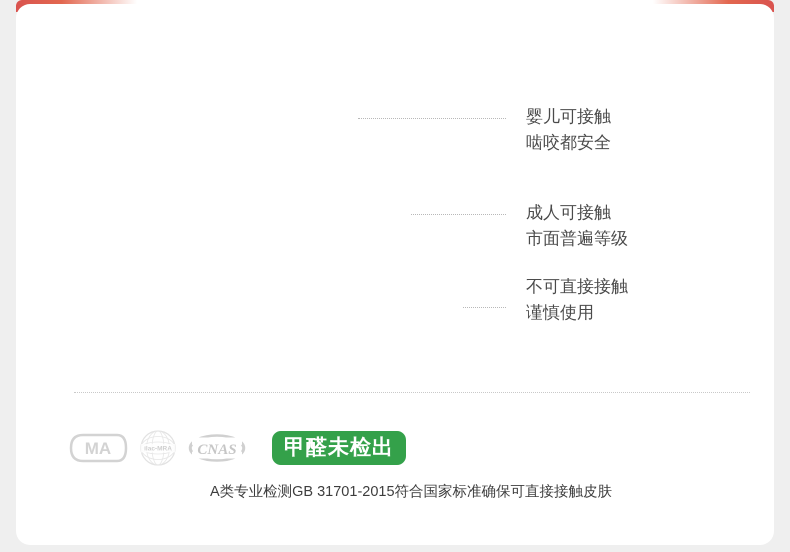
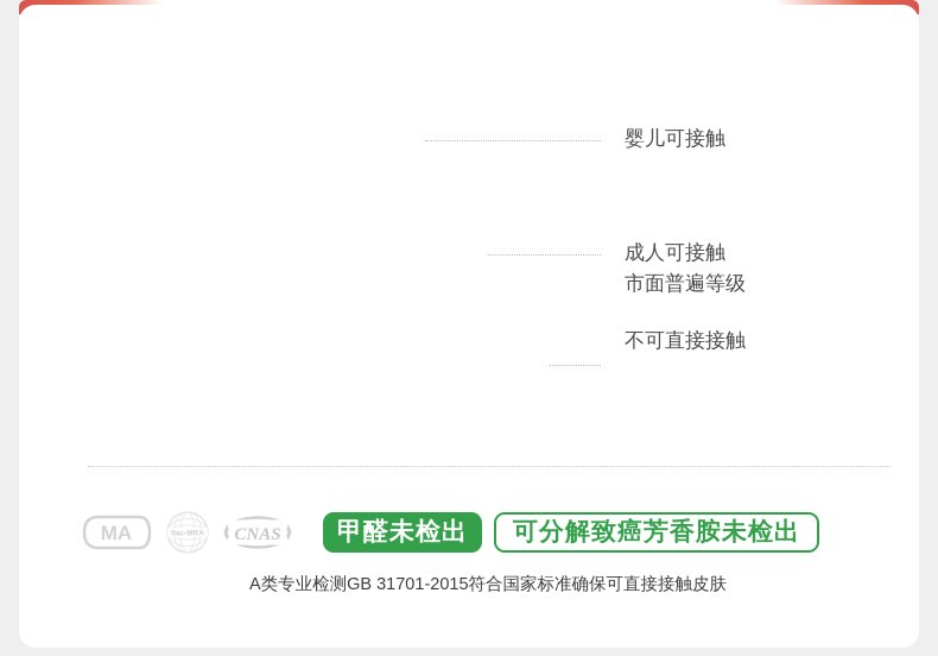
  婴儿可接触
- 啮咬都安全
  成人可接触
  市面普遍等级
  不可直接接触
- 谨慎使用
  MA
  CNAS
  甲醛未检出
+ 可分解致癌芳香胺未检出
  A类专业检测GB 31701-2015符合国家标准确保可直接接触皮肤
